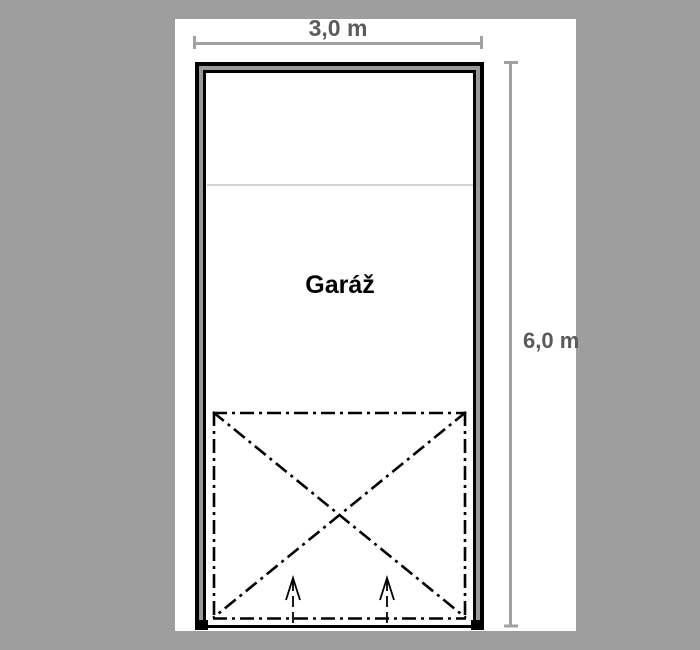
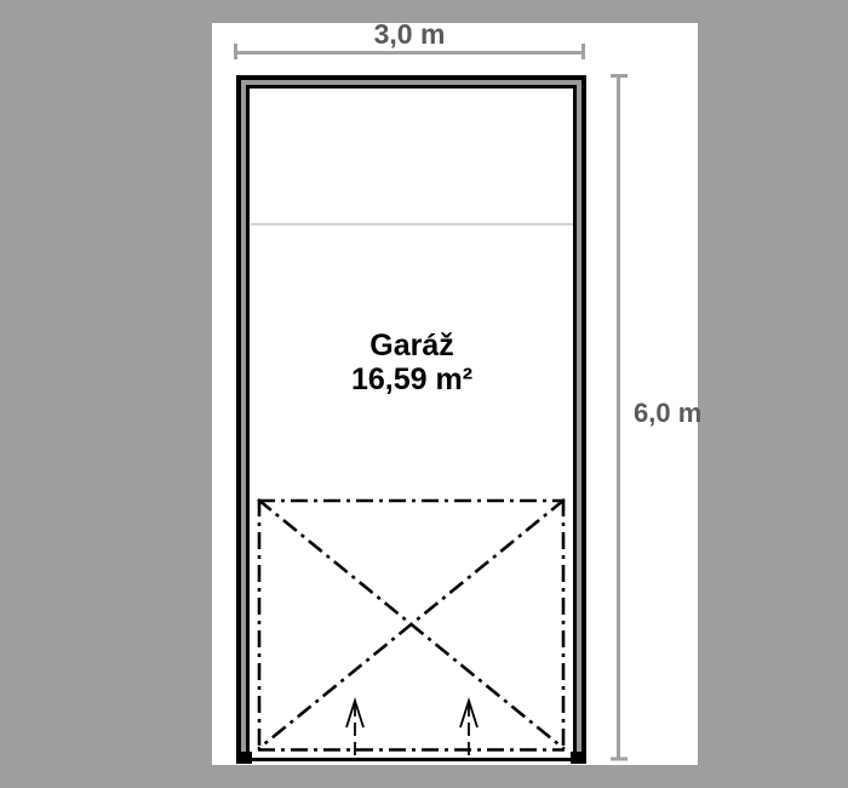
  3,0 m
  6,0 m
  Garáž
+ 16,59 m²
